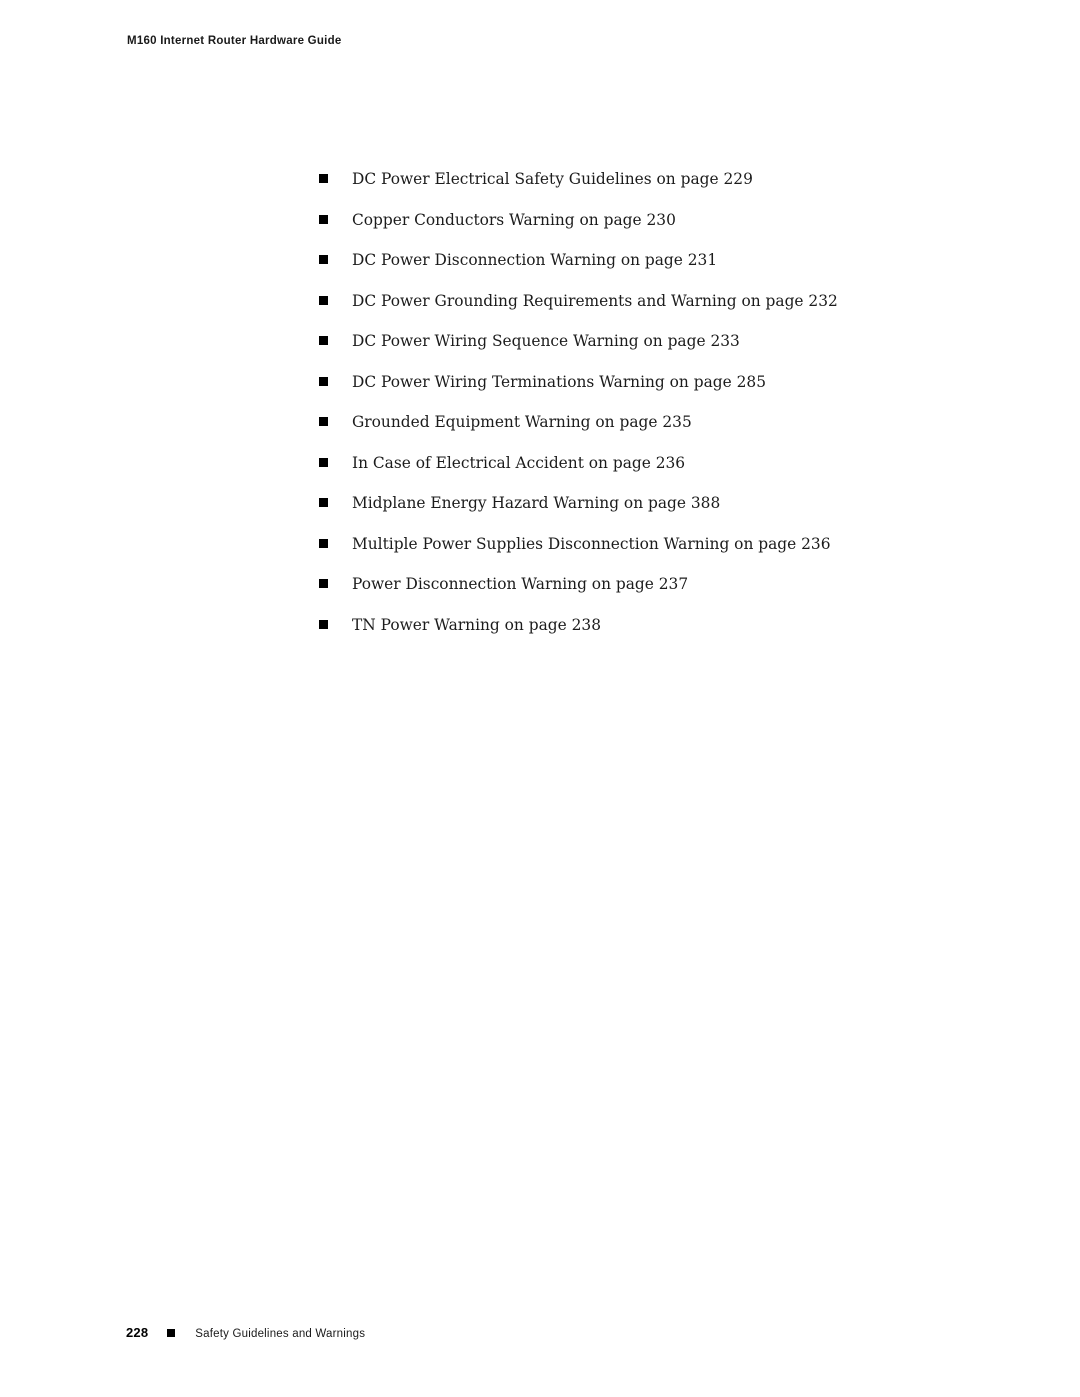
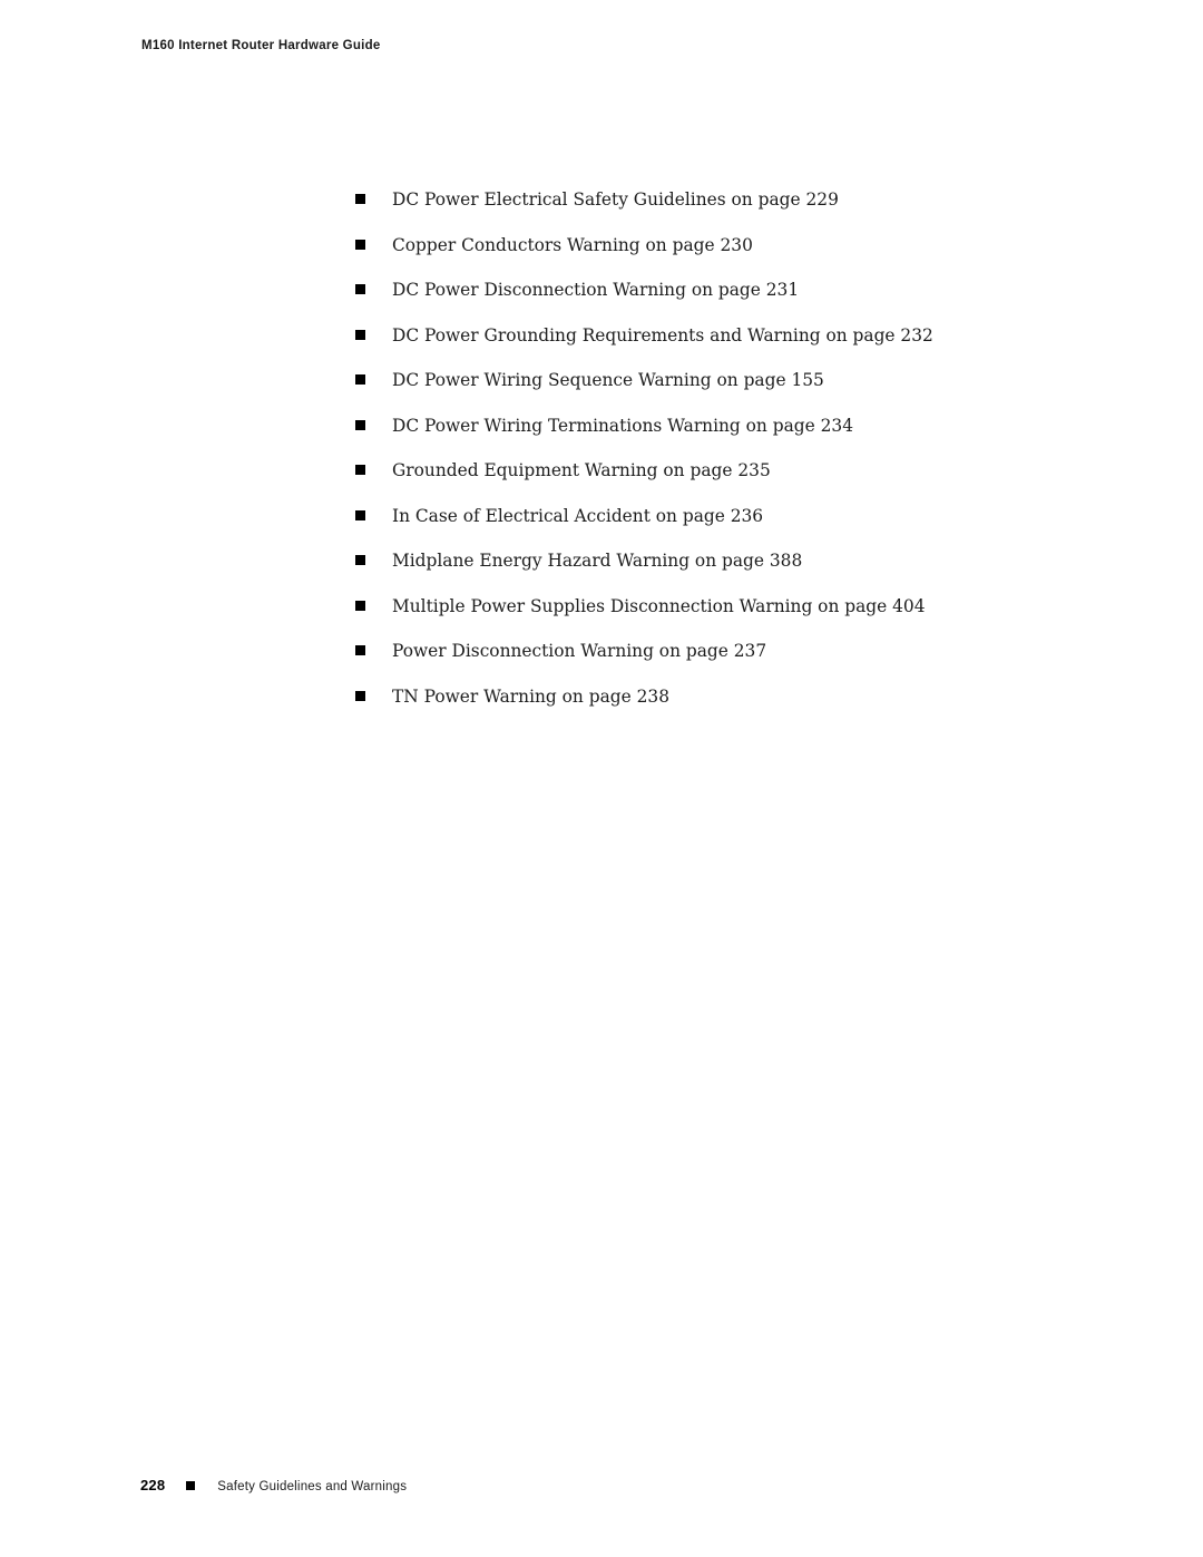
  M160 Internet Router Hardware Guide
  DC Power Electrical Safety Guidelines on page 229
  Copper Conductors Warning on page 230
  DC Power Disconnection Warning on page 231
  DC Power Grounding Requirements and Warning on page 232
- DC Power Wiring Sequence Warning on page 233
+ DC Power Wiring Sequence Warning on page 155
- DC Power Wiring Terminations Warning on page 285
+ DC Power Wiring Terminations Warning on page 234
  Grounded Equipment Warning on page 235
  In Case of Electrical Accident on page 236
  Midplane Energy Hazard Warning on page 388
- Multiple Power Supplies Disconnection Warning on page 236
+ Multiple Power Supplies Disconnection Warning on page 404
  Power Disconnection Warning on page 237
  TN Power Warning on page 238
  228
  Safety Guidelines and Warnings
